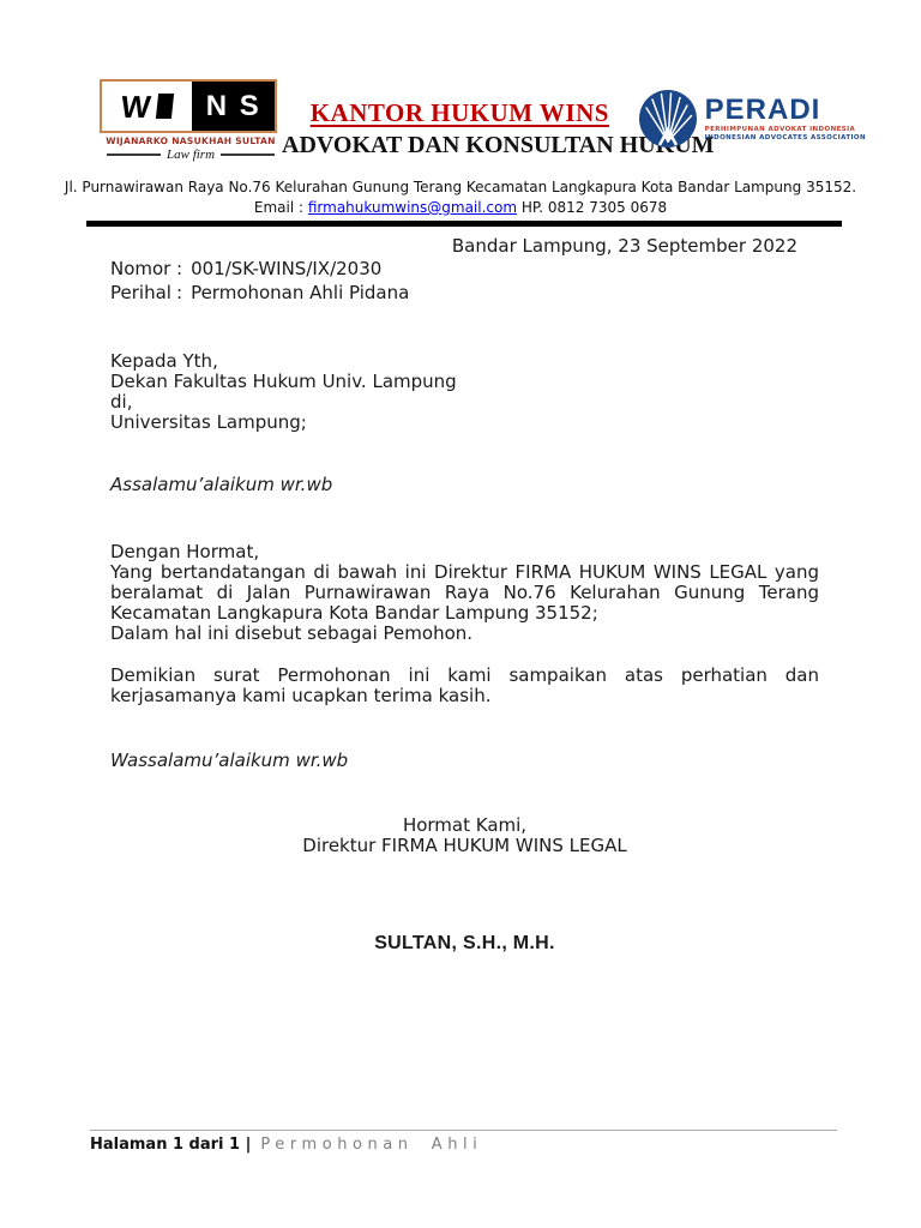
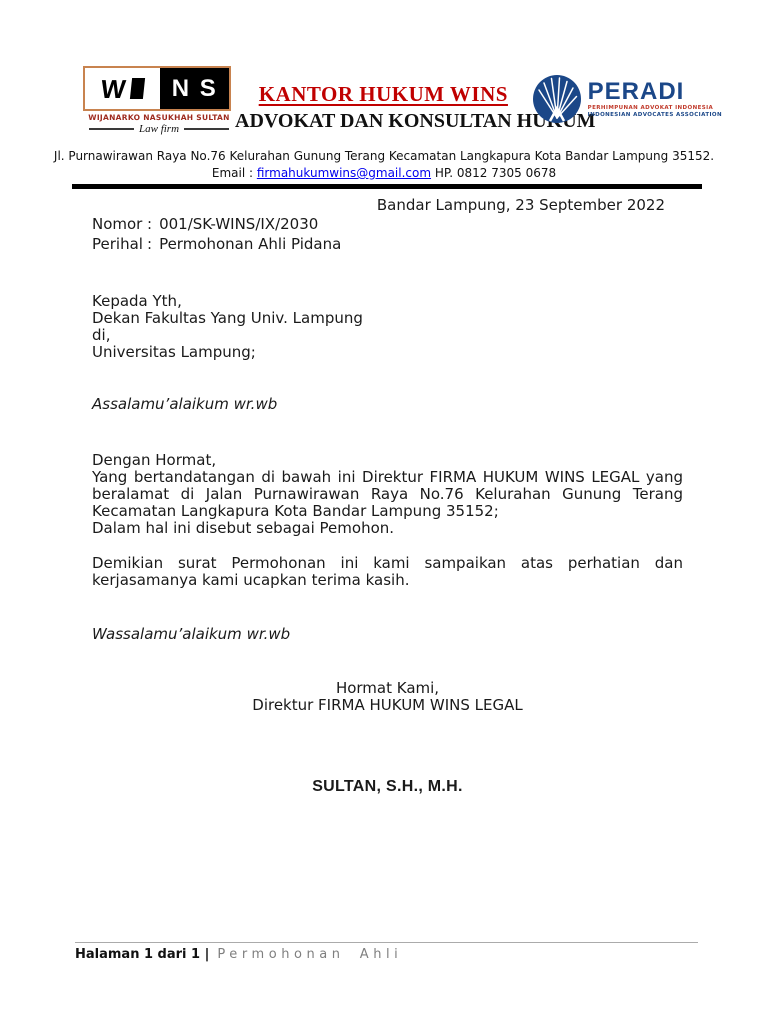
  N S
  WIJANARKO NASUKHAH SULTAN
  Law firm
  KANTOR HUKUM WINS
  ADVOKAT DAN KONSULTAN H
  PERADI
  Jl. Purnawirawan Raya No.76 Kelurahan Gunung Terang Kecamatan Langkapura Kota Bandar Lampung 35152.
  Email : firmahukumwins@gmail.com HP. 0812 7305 0678
  Bandar Lampung, 23 September 2022
  Nomor
  :
  001/SK-WINS/IX/2030
  Perihal
  :
  Permohonan Ahli Pidana
  Kepada Yth,
- Dekan Fakultas Hukum Univ. Lampung
+ Dekan Fakultas Yang Univ. Lampung
  di,
  Universitas Lampung;
  Assalamu’alaikum wr.wb
  Dengan Hormat,
  Yang bertandatangan di bawah ini Direktur FIRMA HUKUM WINS LEGAL yang beralamat di Jalan Purnawirawan Raya No.76 Kelurahan Gunung Terang Kecamatan Langkapura Kota Bandar Lampung 35152;
  Dalam hal ini disebut sebagai Pemohon.
  Demikian surat Permohonan ini kami sampaikan atas perhatian dan kerjasamanya kami ucapkan terima kasih.
  Wassalamu’alaikum wr.wb
  Hormat Kami,
  Direktur FIRMA HUKUM WINS LEGAL
  SULTAN, S.H., M.H.
  Halaman 1 dari 1 |
  Permohonan Ahli
